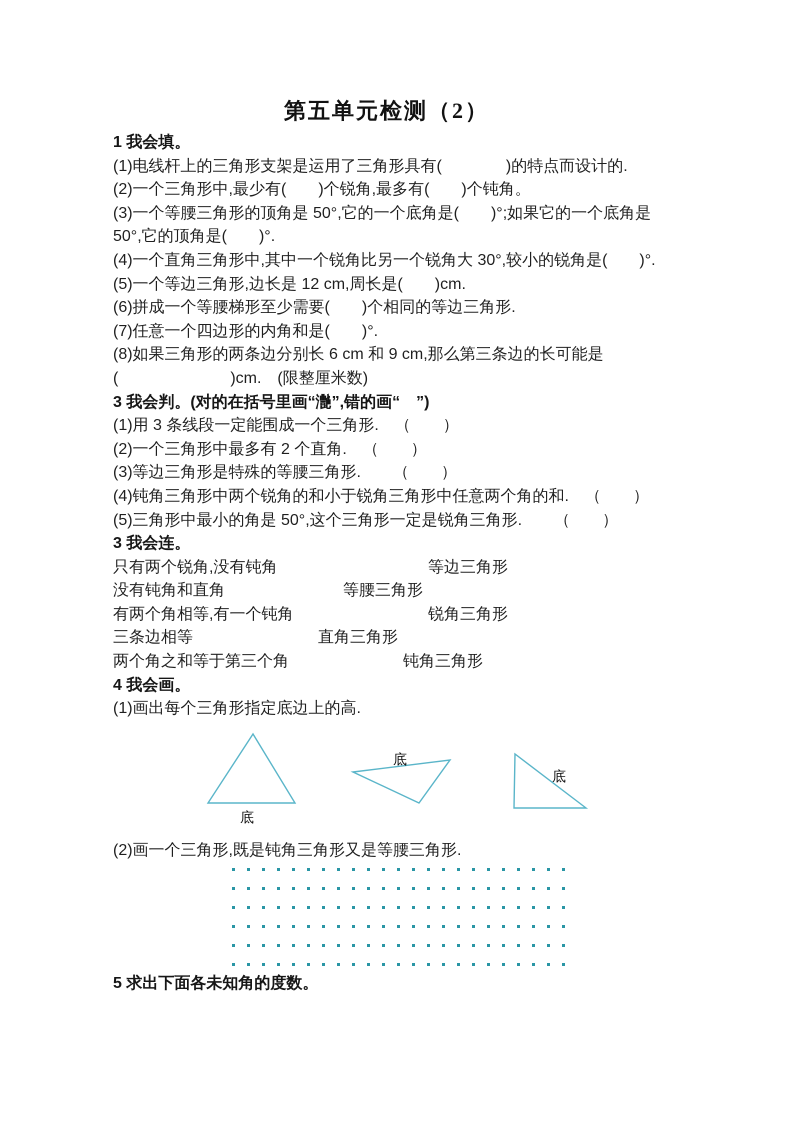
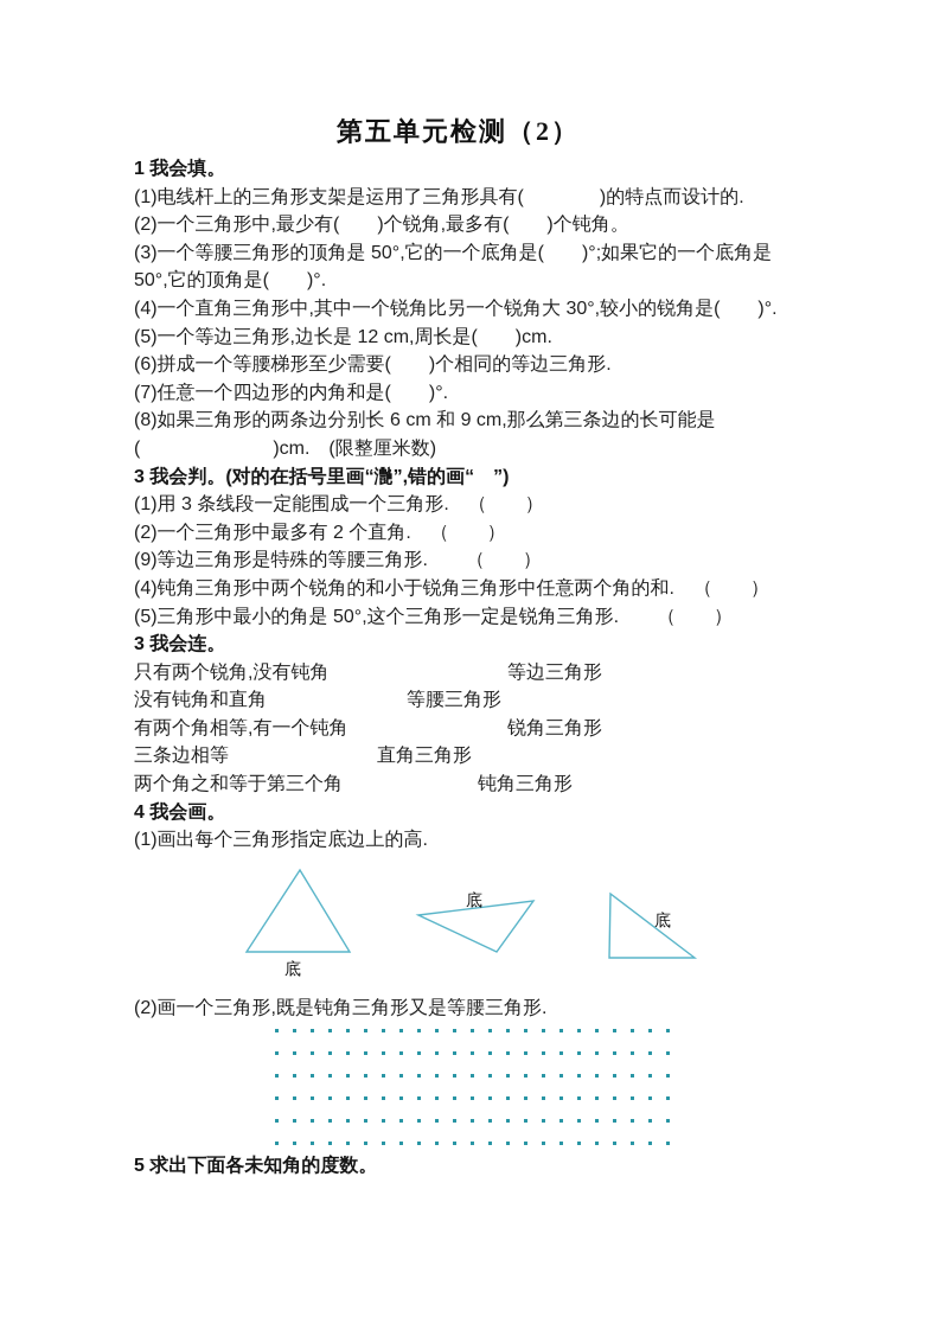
  第五单元检测（2）
  1 我会填。
  (1)电线杆上的三角形支架是运用了三角形具有( )的特点而设计的.
  (2)一个三角形中,最少有( )个锐角,最多有( )个钝角。
  (3)一个等腰三角形的顶角是 50°,它的一个底角是( )°;如果它的一个底角是
  50°,它的顶角是( )°.
  (4)一个直角三角形中,其中一个锐角比另一个锐角大 30°,较小的锐角是( )°.
  (5)一个等边三角形,边长是 12 cm,周长是( )cm.
  (6)拼成一个等腰梯形至少需要( )个相同的等边三角形.
  (7)任意一个四边形的内角和是( )°.
  (8)如果三角形的两条边分别长 6 cm 和 9 cm,那么第三条边的长可能是
  ( )cm. (限整厘米数)
  3 我会判。(对的在括号里画“灔”,错的画“ ”)
  (1)用 3 条线段一定能围成一个三角形. （ ）
  (2)一个三角形中最多有 2 个直角. （ ）
- (3)等边三角形是特殊的等腰三角形. （ ）
+ (9)等边三角形是特殊的等腰三角形. （ ）
  (4)钝角三角形中两个锐角的和小于锐角三角形中任意两个角的和. （ ）
  (5)三角形中最小的角是 50°,这个三角形一定是锐角三角形. （ ）
  3 我会连。
  只有两个锐角,没有钝角
  等边三角形
  没有钝角和直角
  等腰三角形
  有两个角相等,有一个钝角
  锐角三角形
  三条边相等
  直角三角形
  两个角之和等于第三个角
  钝角三角形
  4 我会画。
  (1)画出每个三角形指定底边上的高.
  底
  底
  底
  (2)画一个三角形,既是钝角三角形又是等腰三角形.
  5 求出下面各未知角的度数。
